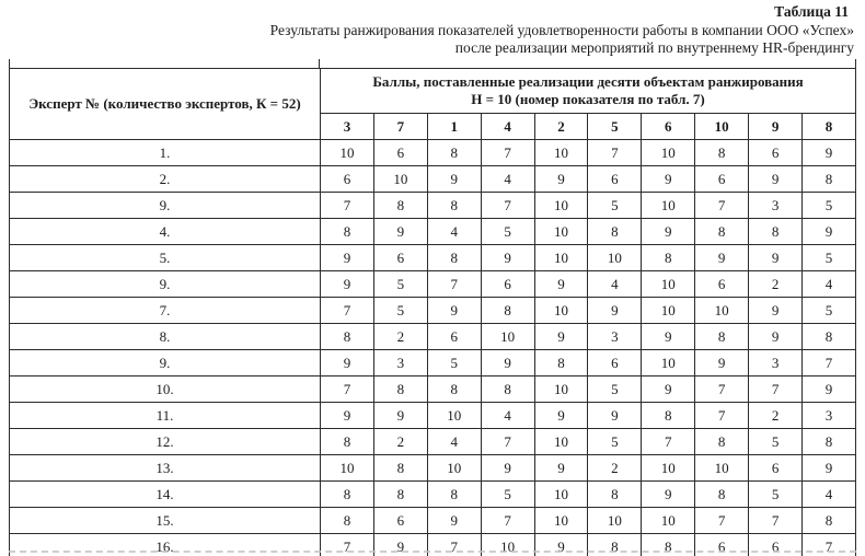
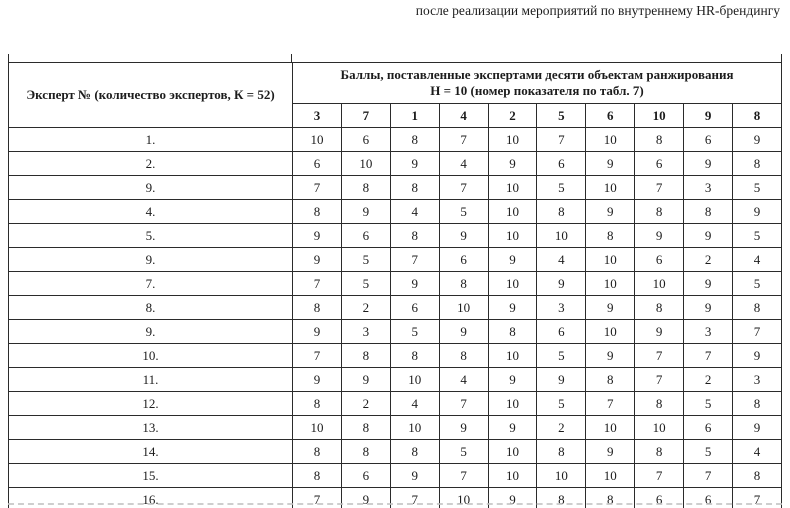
- Таблица 11
- Результаты ранжирования показателей удовлетворенности работы в компании ООО «Успех»
  после реализации мероприятий по внутреннему HR-брендингу
- Эксперт № (количество экспертов, К = 52)	Баллы, поставленные реализации десяти объектам ранжирования Н = 10 (номер показателя по табл. 7)
+ Эксперт № (количество экспертов, К = 52)	Баллы, поставленные экспертами десяти объектам ранжирования Н = 10 (номер показателя по табл. 7)
  3	7	1	4	2	5	6	10	9	8
  1.	10	6	8	7	10	7	10	8	6	9
  2.	6	10	9	4	9	6	9	6	9	8
  9.	7	8	8	7	10	5	10	7	3	5
  4.	8	9	4	5	10	8	9	8	8	9
  5.	9	6	8	9	10	10	8	9	9	5
  9.	9	5	7	6	9	4	10	6	2	4
  7.	7	5	9	8	10	9	10	10	9	5
  8.	8	2	6	10	9	3	9	8	9	8
  9.	9	3	5	9	8	6	10	9	3	7
  10.	7	8	8	8	10	5	9	7	7	9
  11.	9	9	10	4	9	9	8	7	2	3
  12.	8	2	4	7	10	5	7	8	5	8
  13.	10	8	10	9	9	2	10	10	6	9
  14.	8	8	8	5	10	8	9	8	5	4
  15.	8	6	9	7	10	10	10	7	7	8
  16.	7	9	7	10	9	8	8	6	6	7
